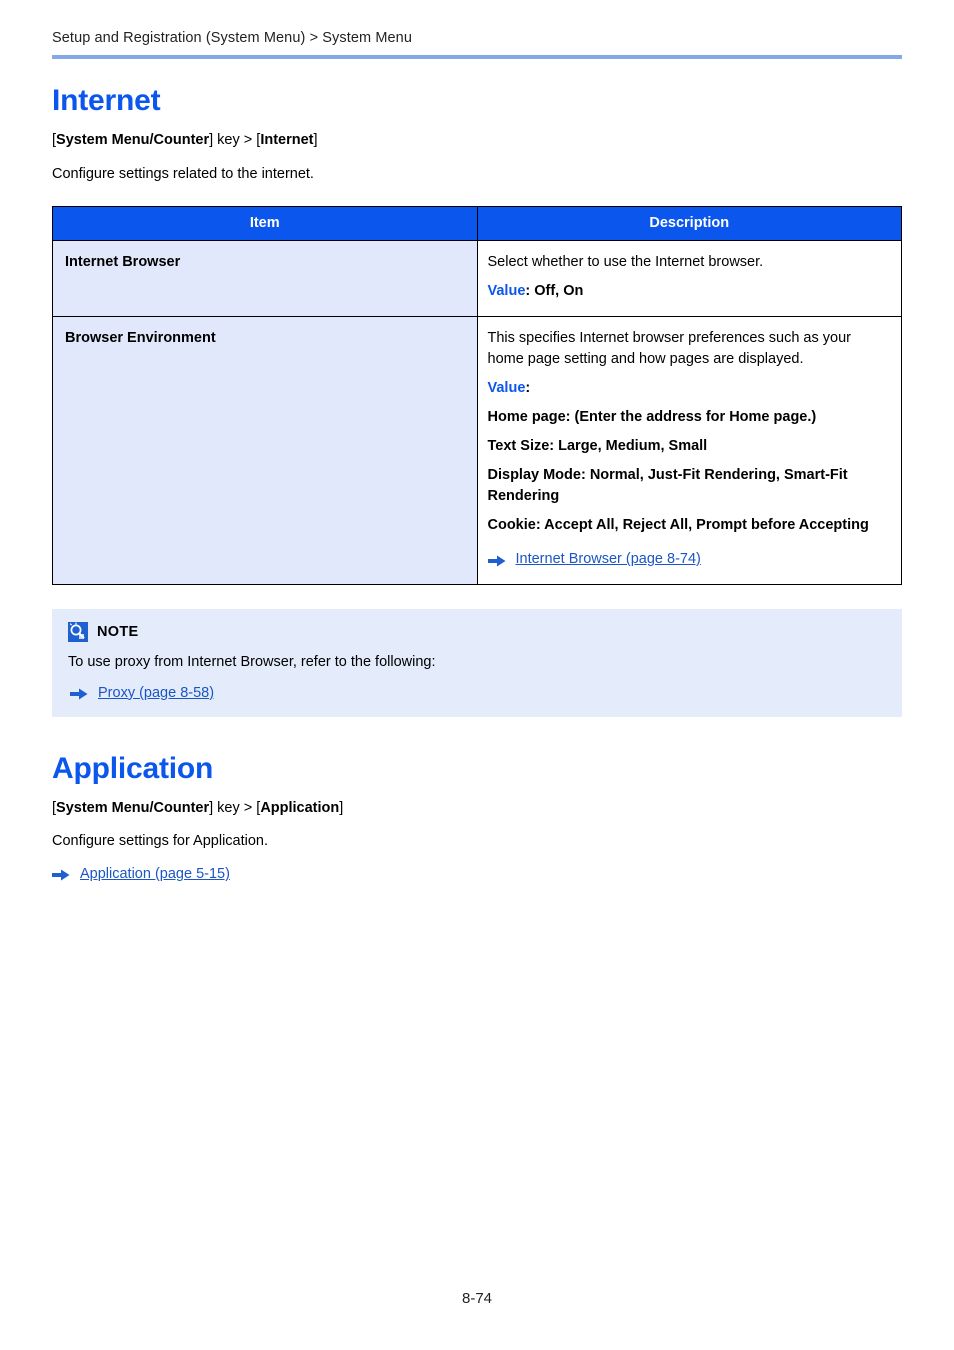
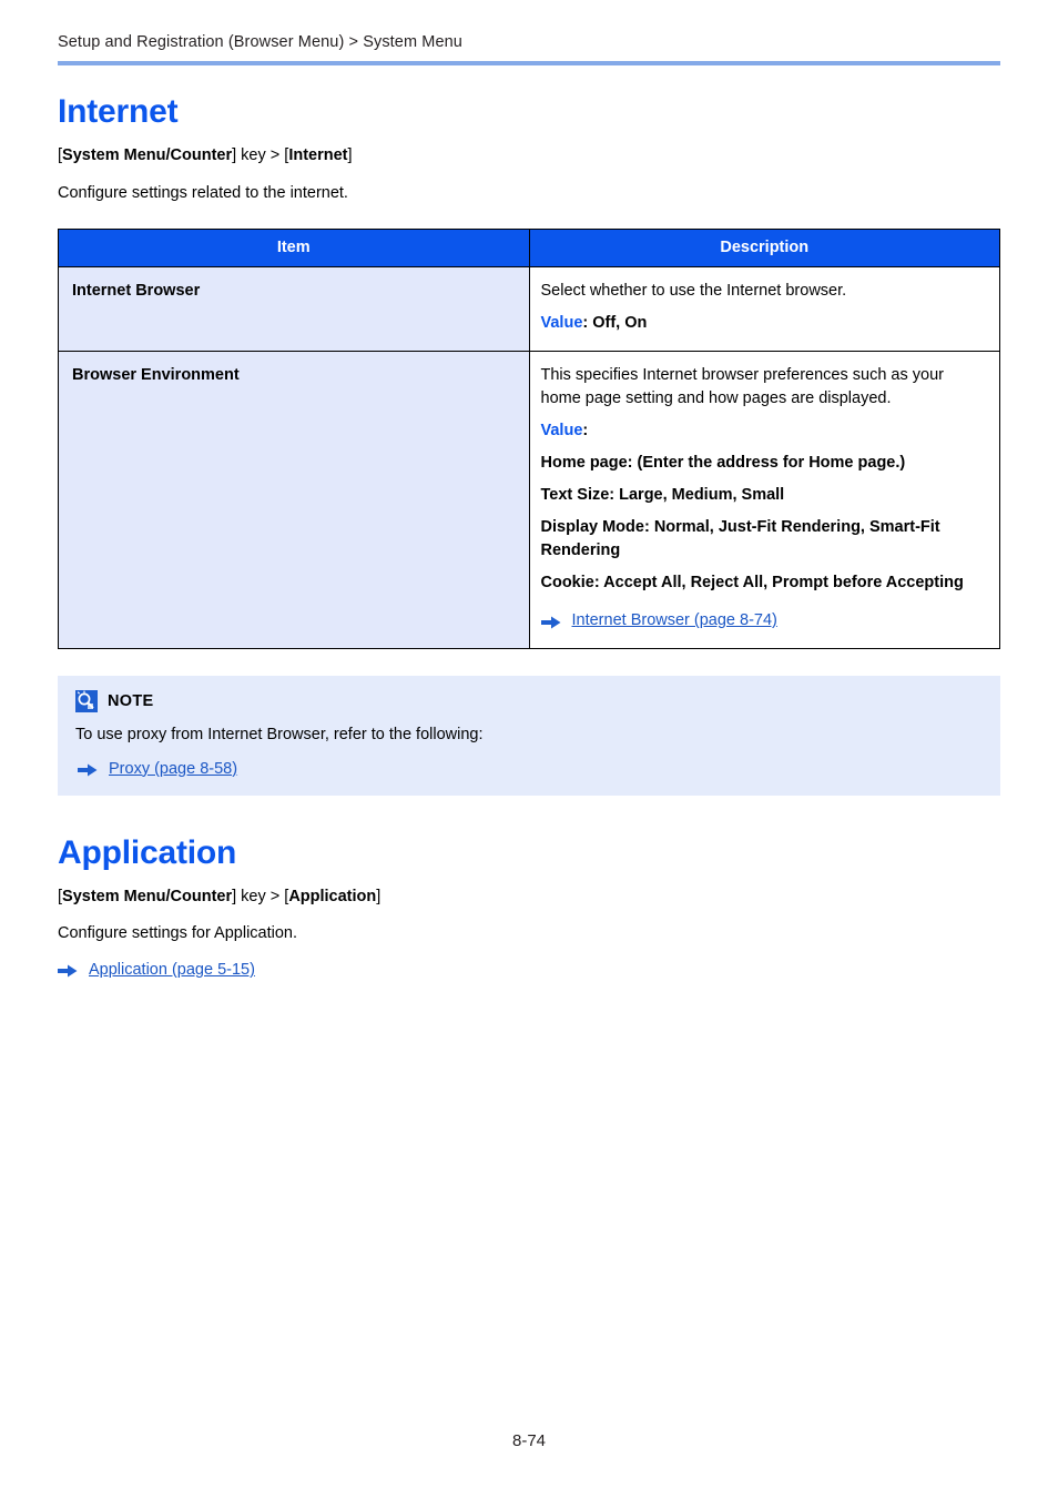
- Setup and Registration (System Menu) > System Menu
+ Setup and Registration (Browser Menu) > System Menu
  Internet
  [System Menu/Counter] key > [Internet]
  Configure settings related to the internet.
  Item	Description
  Internet Browser	Select whether to use the Internet browser. Value: Off, On
  Browser Environment	This specifies Internet browser preferences such as your home page setting and how pages are displayed. Value: Home page: (Enter the address for Home page.) Text Size: Large, Medium, Small Display Mode: Normal, Just-Fit Rendering, Smart-Fit Rendering Cookie: Accept All, Reject All, Prompt before Accepting Internet Browser (page 8-74)
  NOTE
  To use proxy from Internet Browser, refer to the following:
  Proxy (page 8-58)
  Application
  [System Menu/Counter] key > [Application]
  Configure settings for Application.
  Application (page 5-15)
  8-74
